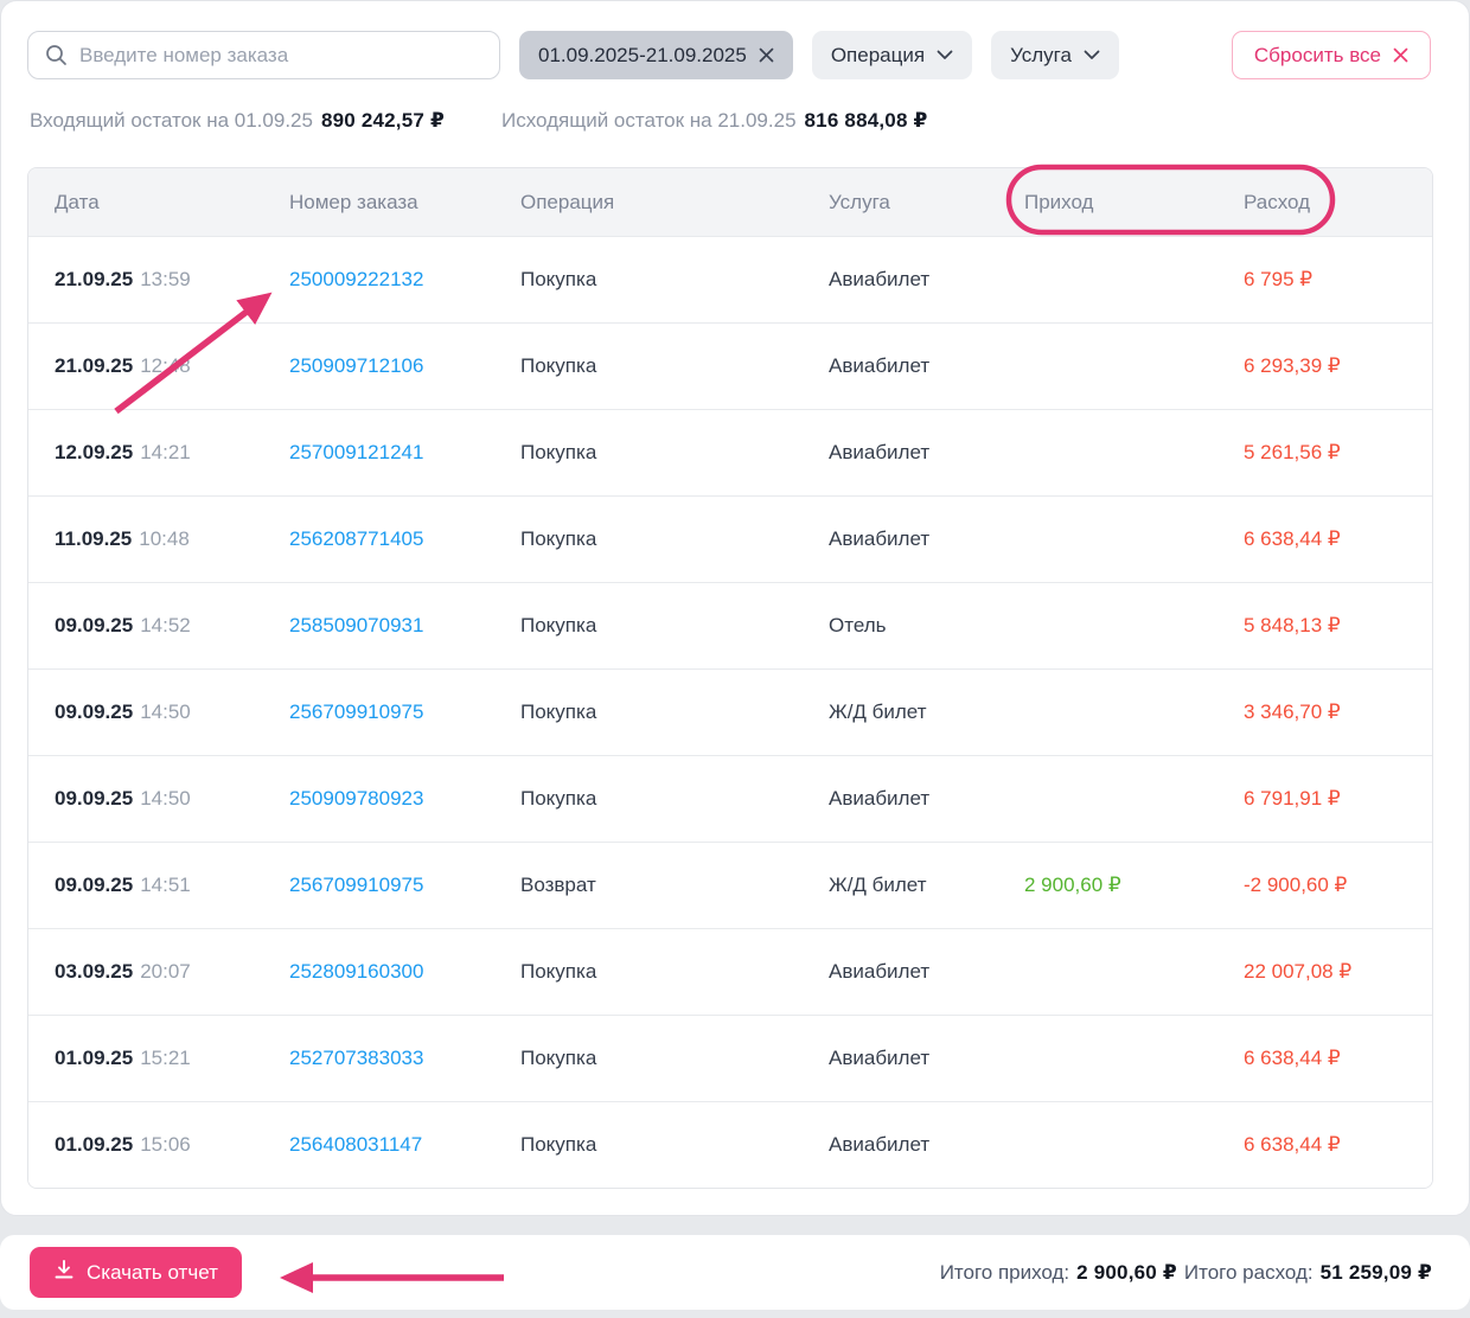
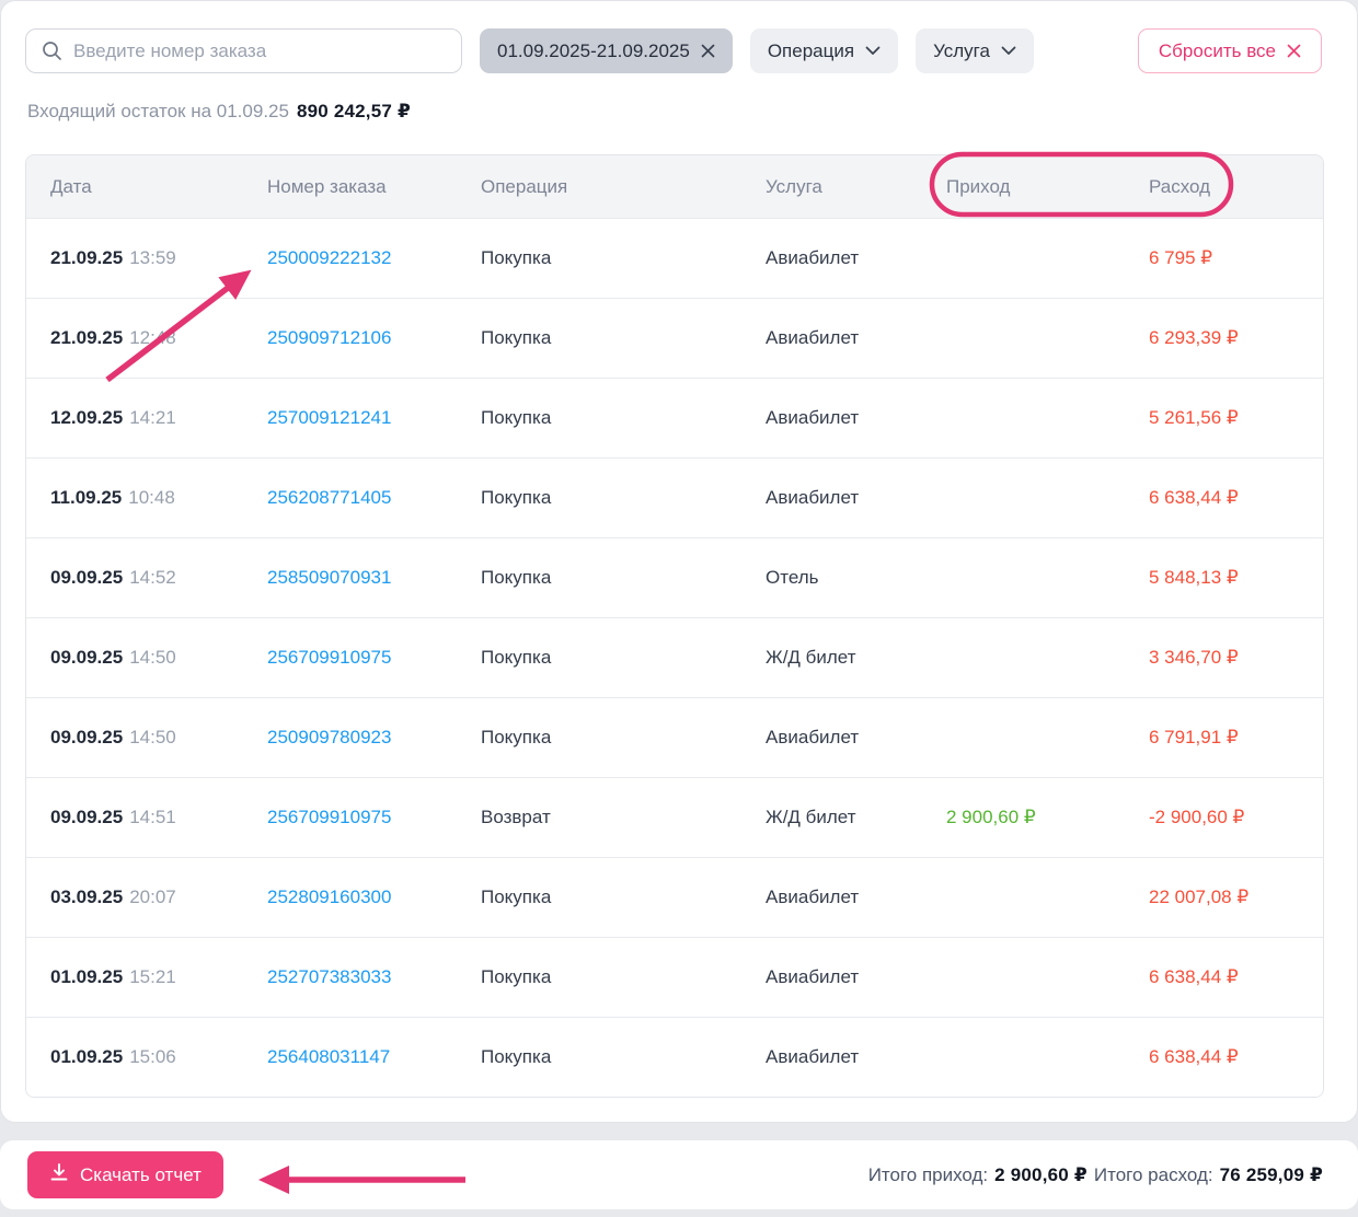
  Введите номер заказа
  01.09.2025-21.09.2025
  Операция
  Услуга
  Сбросить все
  Входящий остаток на 01.09.25 890 242,57 ₽
- Исходящий остаток на 21.09.25 816 884,08 ₽
  Дата
  Номер заказа
  Операция
  Услуга
  Приход
  Расход
  21.09.25 13:59
  250009222132
  Покупка
  Авиабилет
  6 795 ₽
  21.09.25 12:8
  250909712106
  Покупка
  Авиабилет
  6 293,39 ₽
  12.09.25 14:21
  257009121241
  Покупка
  Авиабилет
  5 261,56 ₽
  11.09.25 10:48
  256208771405
  Покупка
  Авиабилет
  6 638,44 ₽
  09.09.25 14:52
  258509070931
  Покупка
  Отель
  5 848,13 ₽
  09.09.25 14:50
  256709910975
  Покупка
  Ж/Д билет
  3 346,70 ₽
  09.09.25 14:50
  250909780923
  Покупка
  Авиабилет
  6 791,91 ₽
  09.09.25 14:51
  256709910975
  Возврат
  Ж/Д билет
  2 900,60 ₽
  -2 900,60 ₽
  03.09.25 20:07
  252809160300
  Покупка
  Авиабилет
  22 007,08 ₽
  01.09.25 15:21
  252707383033
  Покупка
  Авиабилет
  6 638,44 ₽
  01.09.25 15:06
  256408031147
  Покупка
  Авиабилет
  6 638,44 ₽
  Скачать отчет
  Итого приход:
  2 900,60 ₽
  Итого расход:
- 51 259,09 ₽
+ 76 259,09 ₽
